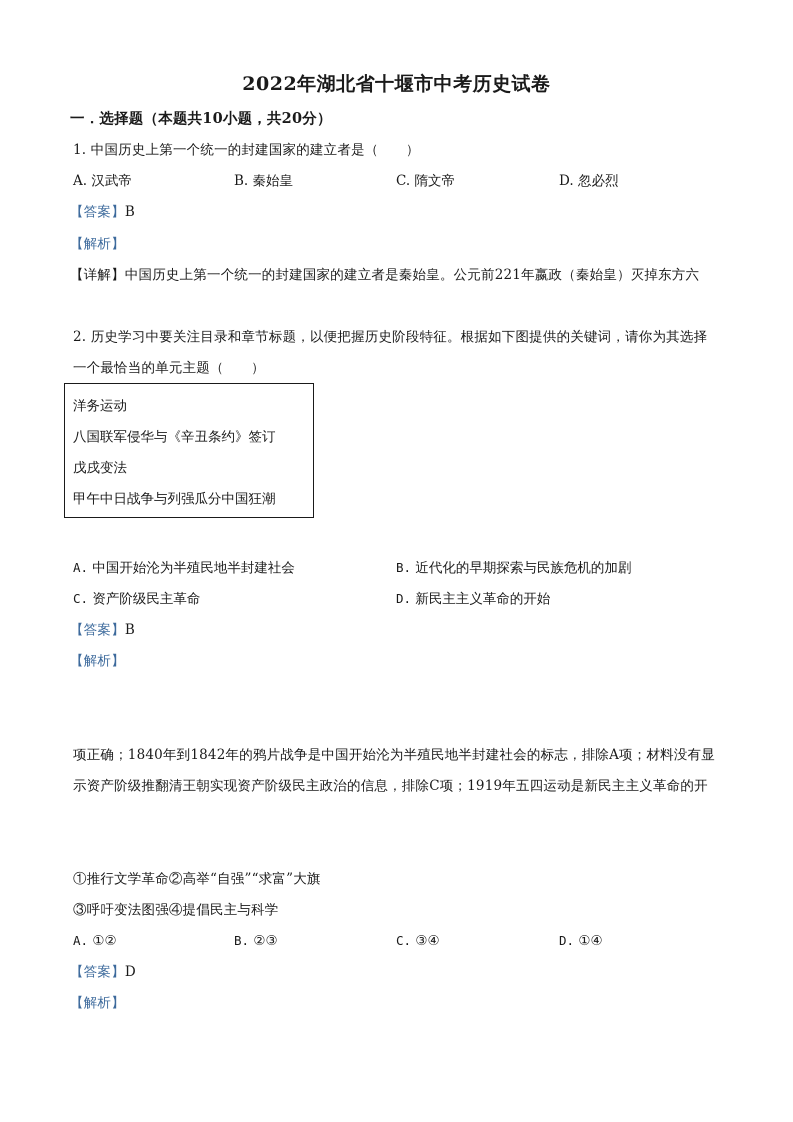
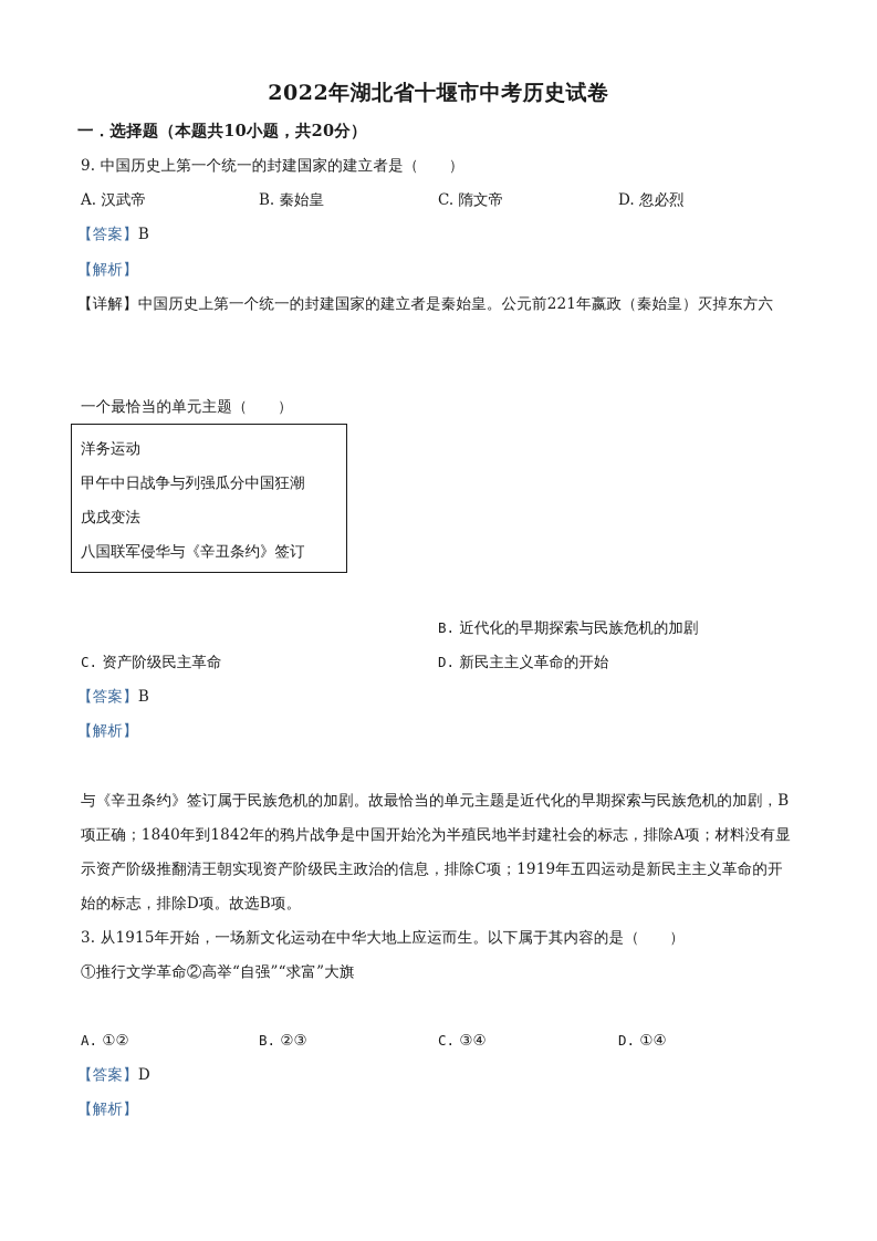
  2022年湖北省十堰市中考历史试卷
  一．选择题（本题共10小题，共20分）
- 1. 中国历史上第一个统一的封建国家的建立者是（ ）
+ 9. 中国历史上第一个统一的封建国家的建立者是（ ）
  A. 汉武帝
  B. 秦始皇
  C. 隋文帝
  D. 忽必烈
  【答案】B
  【解析】
  【详解】中国历史上第一个统一的封建国家的建立者是秦始皇。公元前221年嬴政（秦始皇）灭掉东方六
- 2. 历史学习中要关注目录和章节标题，以便把握历史阶段特征。根据如下图提供的关键词，请你为其选择
  一个最恰当的单元主题（ ）
  洋务运动
- 八国联军侵华与《辛丑条约》签订
+ 甲午中日战争与列强瓜分中国狂潮
  戊戌变法
- 甲午中日战争与列强瓜分中国狂潮
+ 八国联军侵华与《辛丑条约》签订
- A. 中国开始沦为半殖民地半封建社会
  B. 近代化的早期探索与民族危机的加剧
  C. 资产阶级民主革命
  D. 新民主主义革命的开始
  【答案】B
  【解析】
+ 与《辛丑条约》签订属于民族危机的加剧。故最恰当的单元主题是近代化的早期探索与民族危机的加剧，B
  项正确；1840年到1842年的鸦片战争是中国开始沦为半殖民地半封建社会的标志，排除A项；材料没有显
  示资产阶级推翻清王朝实现资产阶级民主政治的信息，排除C项；1919年五四运动是新民主主义革命的开
+ 始的标志，排除D项。故选B项。
+ 3. 从1915年开始，一场新文化运动在中华大地上应运而生。以下属于其内容的是（ ）
  ①推行文学革命②高举“自强”“求富”大旗
- ③呼吁变法图强④提倡民主与科学
  A. ①②
  B. ②③
  C. ③④
  D. ①④
  【答案】D
  【解析】
